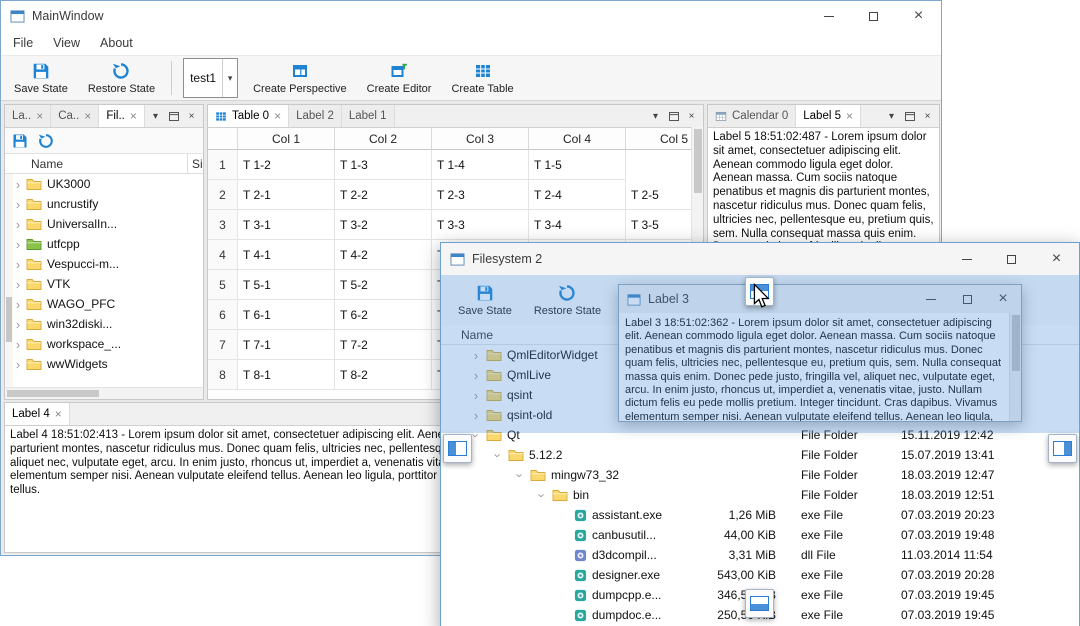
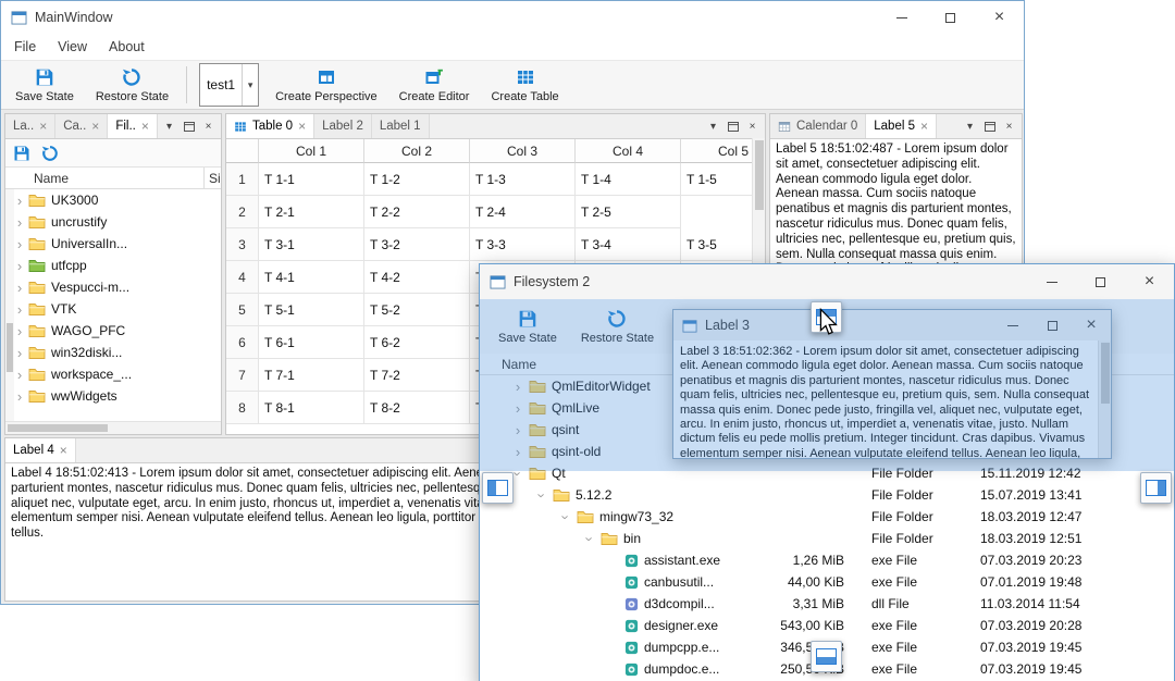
  MainWindow
  ×
  File
  View
  About
  Save State
  Restore State
  test1
  ▾
  Create Perspective
  Create Editor
  Create Table
  La..
  ×
  Ca..
  ×
  Fil..
  ×
  ▾
  ×
  Name
  Si
  ›
  UK3000
  ›
  uncrustify
  ›
  UniversalIn...
  ›
  utfcpp
  ›
  Vespucci-m...
  ›
  VTK
  ›
  WAGO_PFC
  ›
  win32diski...
  ›
  workspace_...
  ›
  wwWidgets
  Table 0
  ×
  Label 2
  Label 1
  ▾
  ×
  Col 1
  Col 2
  Col 3
  Col 4
  Col 5
  1
+ T 1-1
  T 1-2
  T 1-3
  T 1-4
  T 1-5
  2
  T 2-1
  T 2-2
- T 2-3
  T 2-4
  T 2-5
  3
  T 3-1
  T 3-2
  T 3-3
  T 3-4
  T 3-5
  4
  T 4-1
  T 4-2
  5
  T 5-1
  T 5-2
  6
  T 6-1
  T 6-2
  7
  T 7-1
  T 7-2
  8
  T 8-1
  T 8-2
  Calendar 0
  Label 5
  ×
  ▾
  ×
  Label 4
  ×
  Filesystem 2
  ×
  Save State
  Restore State
  Name
  ›
  QmlEditorWidget
  ›
  QmlLive
  ›
  qsint
  ›
  qsint-old
  Qt
  File Folder
  15.11.2019 12:42
  5.12.2
  File Folder
  15.07.2019 13:41
  mingw73_32
  File Folder
  18.03.2019 12:47
  bin
  File Folder
  18.03.2019 12:51
  assistant.exe
  1,26 MiB
  exe File
  07.03.2019 20:23
  canbusutil...
  44,00 KiB
  exe File
- 07.03.2019 19:48
+ 07.01.2019 19:48
  d3dcompil...
  3,31 MiB
  dll File
  11.03.2014 11:54
  designer.exe
  543,00 KiB
  exe File
  07.03.2019 20:28
  dumpcpp.e...
  exe File
  07.03.2019 19:45
  dumpdoc.e...
  exe File
  07.03.2019 19:45
  Label 3
  ×
  Label 3 18:51:02:362 - Lorem ipsum dolor sit amet, consectetuer adipiscing elit. Aenean commodo ligula eget dolor. Aenean massa. Cum sociis natoque penatibus et magnis dis parturient montes, nascetur ridiculus mus. Donec quam felis, ultricies nec, pellentesque eu, pretium quis, sem. Nulla consequat massa quis enim. Donec pede justo, fringilla vel, aliquet nec, vulputate eget, arcu. In enim justo, rhoncus ut, imperdiet a, venenatis vitae, justo. Nullam dictum felis eu pede mollis pretium. Integer tincidunt. Cras dapibus. Vivamus elementum semper nisi. Aenean vulputate eleifend tellus. Aenean leo ligula,
